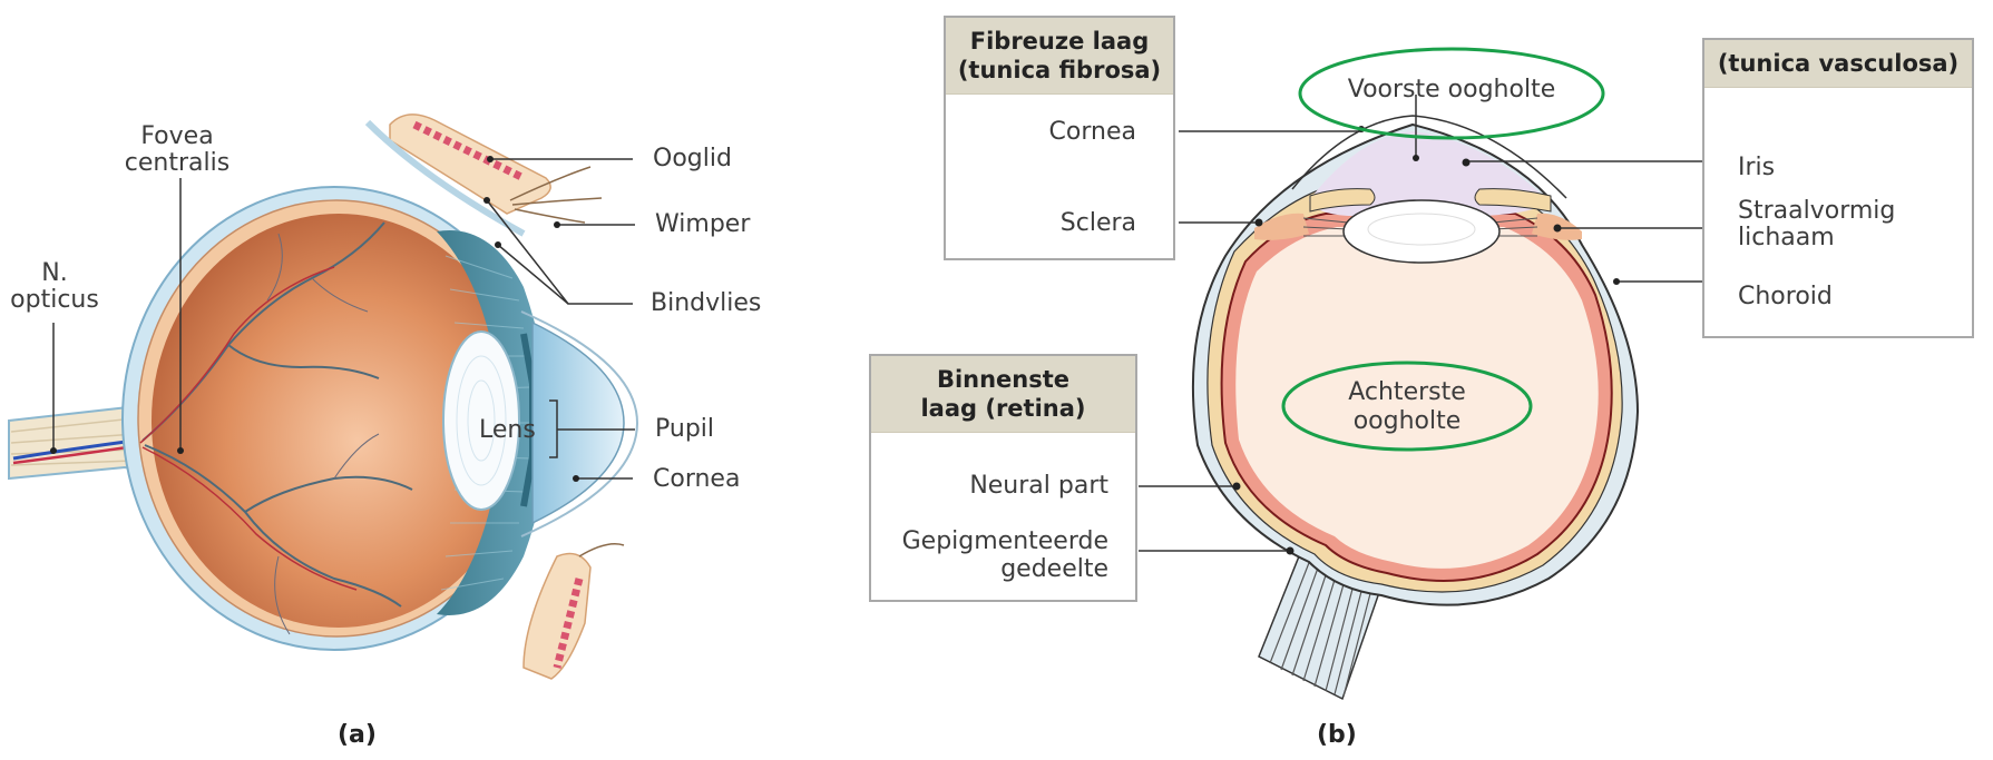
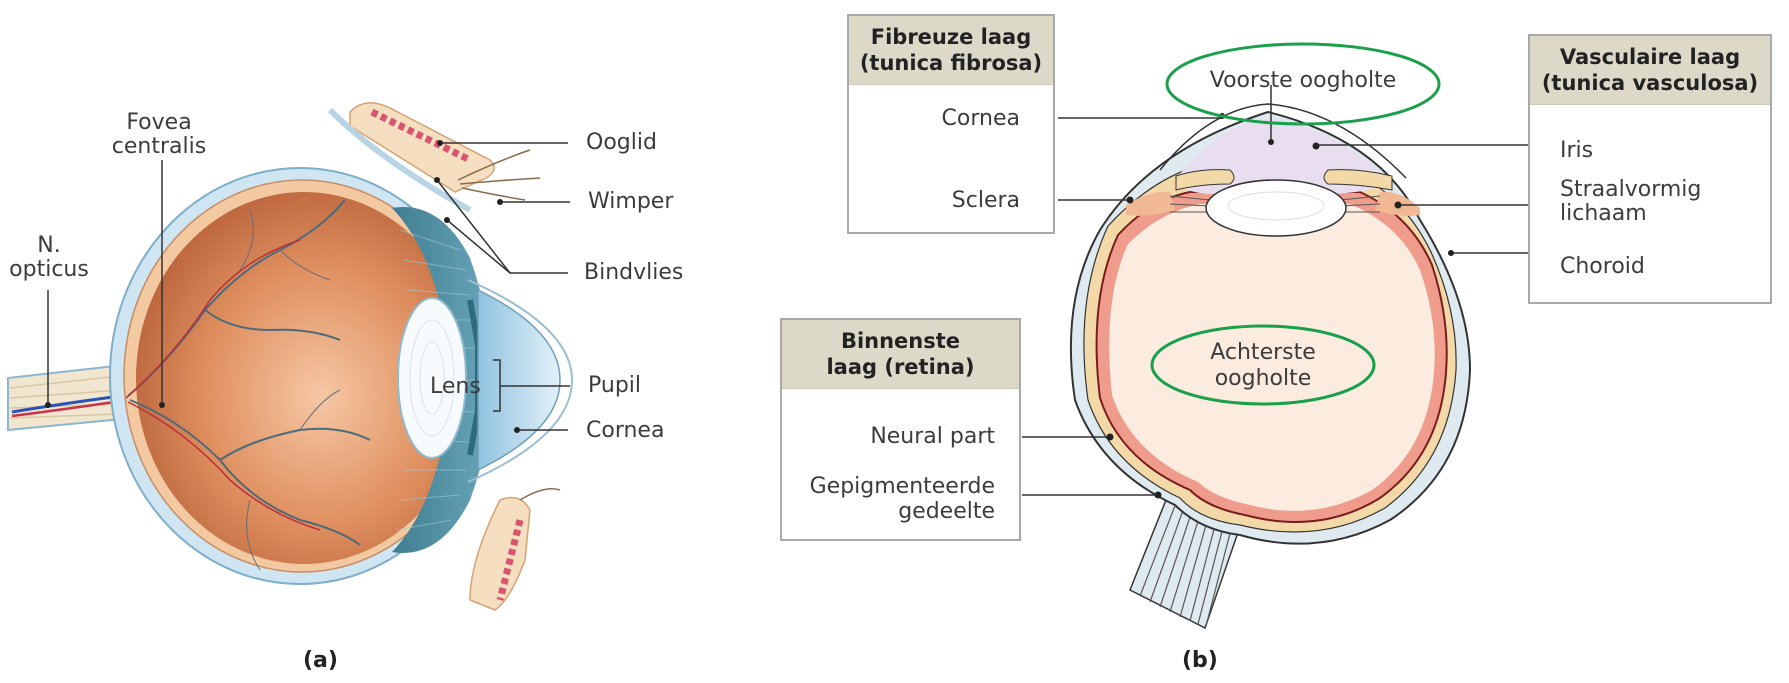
  Fovea
  centralis
  N.
  opticus
  Lens
  Ooglid
  Wimper
  Bindvlies
  Pupil
  Cornea
  (a)
  Fibreuze laag
  (tunica fibrosa)
  Cornea
  Sclera
+ Vasculaire laag
  (tunica vasculosa)
  Iris
  Straalvormig
  lichaam
  Choroid
  Binnenste
  laag (retina)
  Neural part
  Gepigmenteerde
  gedeelte
  Voorste oogholte
  Achterste
  oogholte
  (b)
